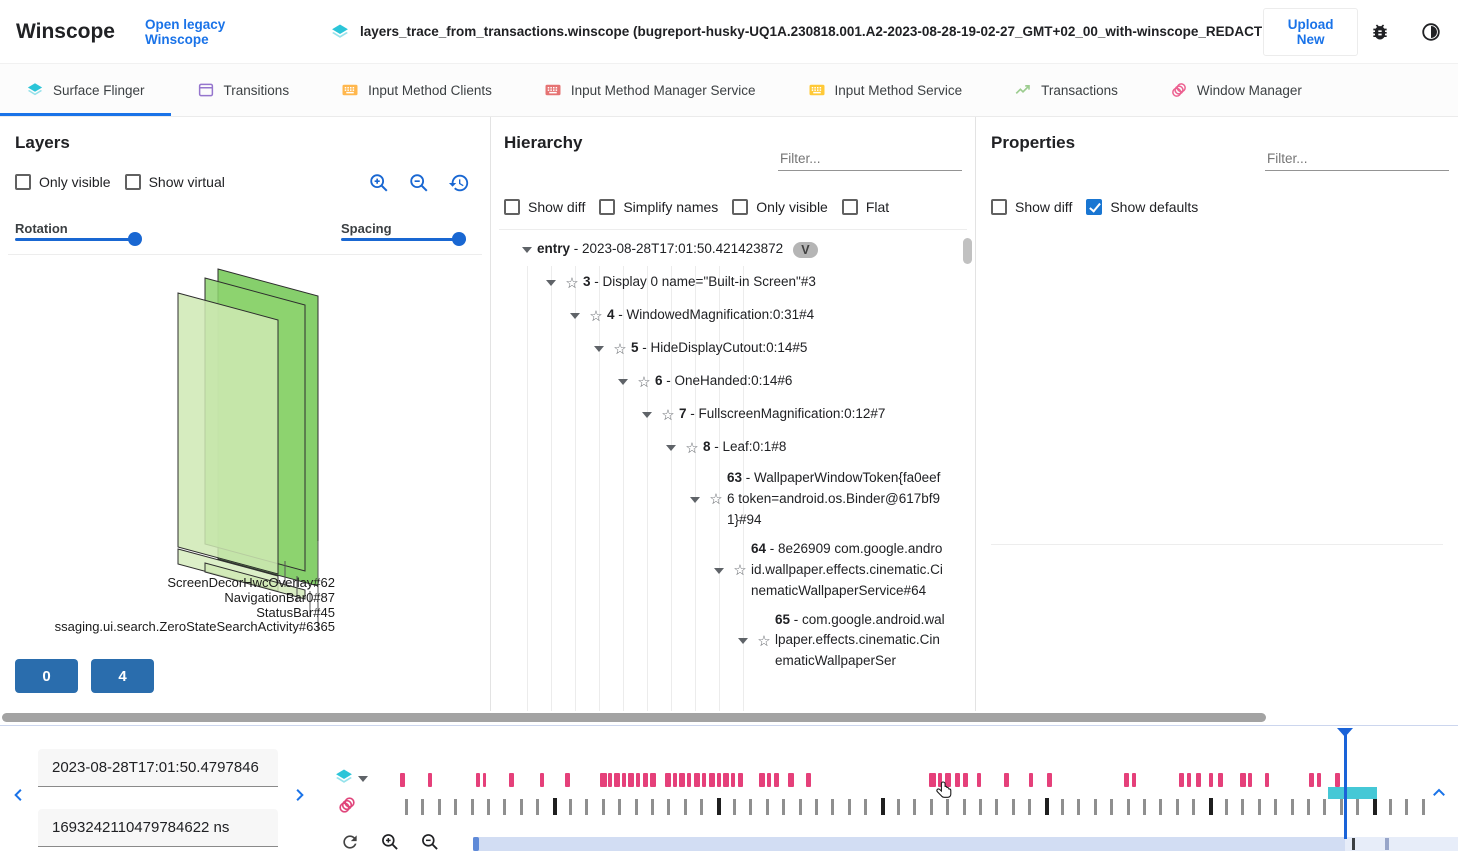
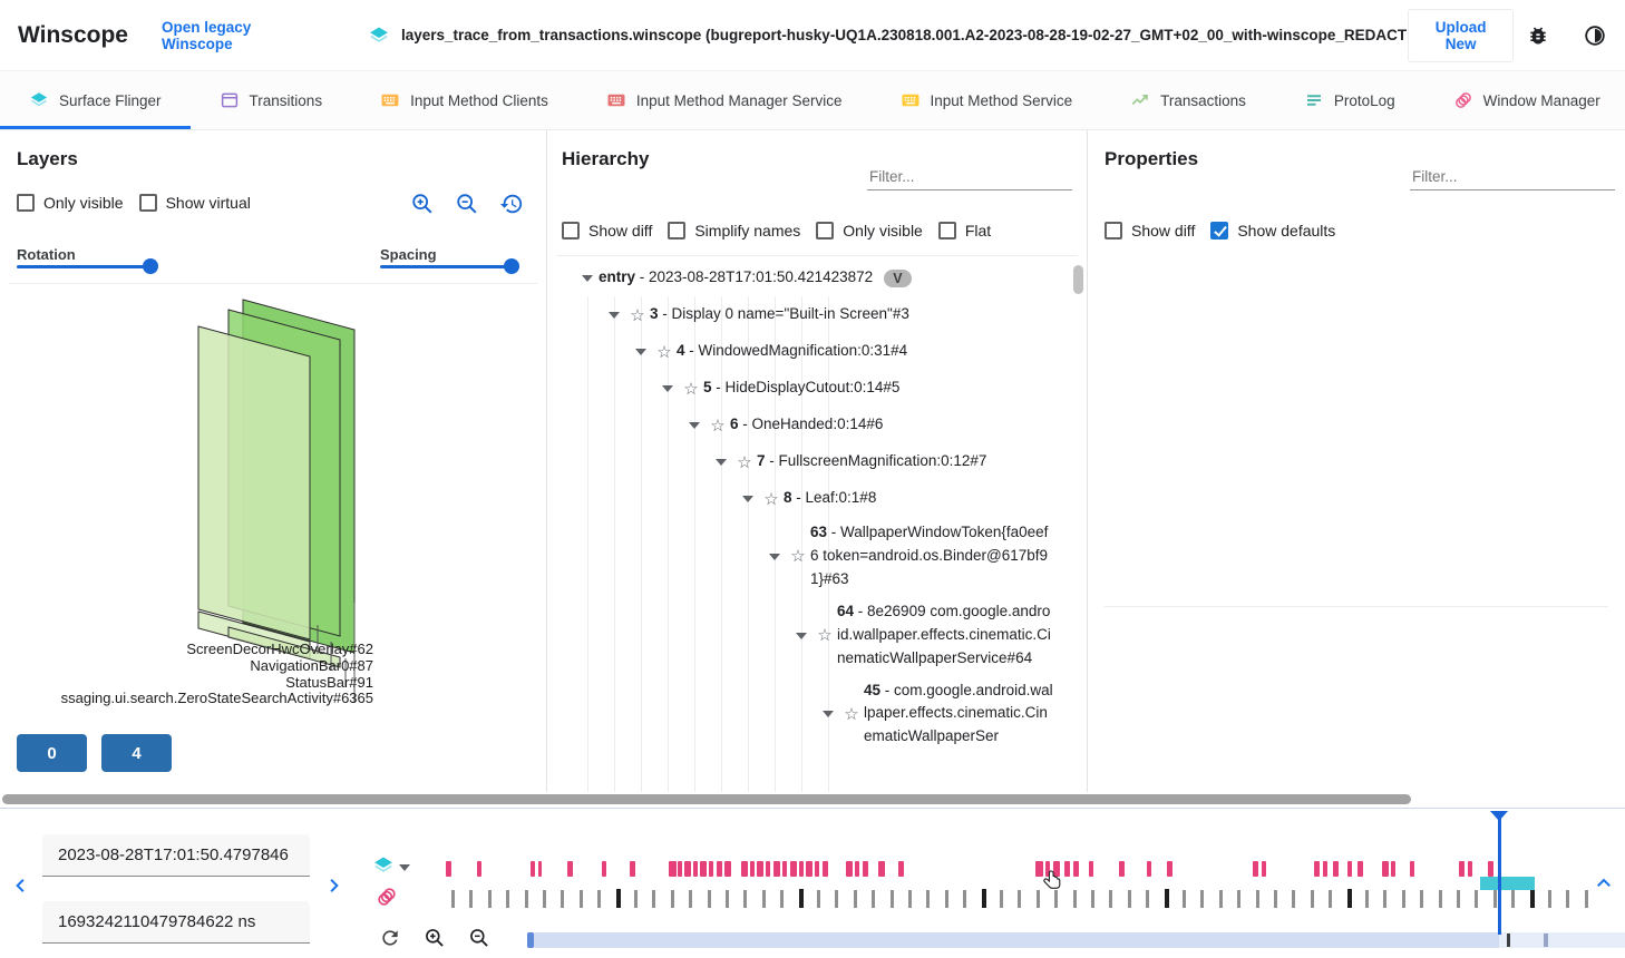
  Winscope
  Open legacy Winscope
  layers_trace_from_transactions.winscope (bugreport-husky-UQ1A.230818.001.A2-2023-08-28-19-02-27_GMT+02_00_with-winscope_REDACT
  Upload New
  Surface Flinger
  Transitions
  Input Method Clients
  Input Method Manager Service
  Input Method Service
  Transactions
+ ProtoLog
  Window Manager
  Layers
  Only visible
  Show virtual
  Rotation
  Spacing
  ScreenDecorHwcOverlay#62
  NavigationBar0#87
- StatusBar#45
+ StatusBar#91
  ssaging.ui.search.ZeroStateSearchActivity#6365
  0
  4
  Hierarchy
  Filter...
  Show diff
  Simplify names
  Only visible
  Flat
  entry - 2023-08-28T17:01:50.421423872
  V
  ☆
  3 - Display 0 name="Built-in Screen"#3
  ☆
  4 - WindowedMagnification:0:31#4
  ☆
  5 - HideDisplayCutout:0:14#5
  ☆
  6 - OneHanded:0:14#6
  ☆
  7 - FullscreenMagnification:0:12#7
  ☆
  8 - Leaf:0:1#8
  ☆
- 63 - WallpaperWindowToken{fa0eef6 token=android.os.Binder@617bf91}#94
+ 63 - WallpaperWindowToken{fa0eef6 token=android.os.Binder@617bf91}#63
  ☆
  64 - 8e26909 com.google.android.wallpaper.effects.cinematic.CinematicWallpaperService#64
  ☆
- 65 - com.google.android.wallpaper.effects.cinematic.CinematicWallpaperSer
+ 45 - com.google.android.wallpaper.effects.cinematic.CinematicWallpaperSer
  Properties
  Filter...
  Show diff
  Show defaults
  2023-08-28T17:01:50.4797846
  1693242110479784622 ns
